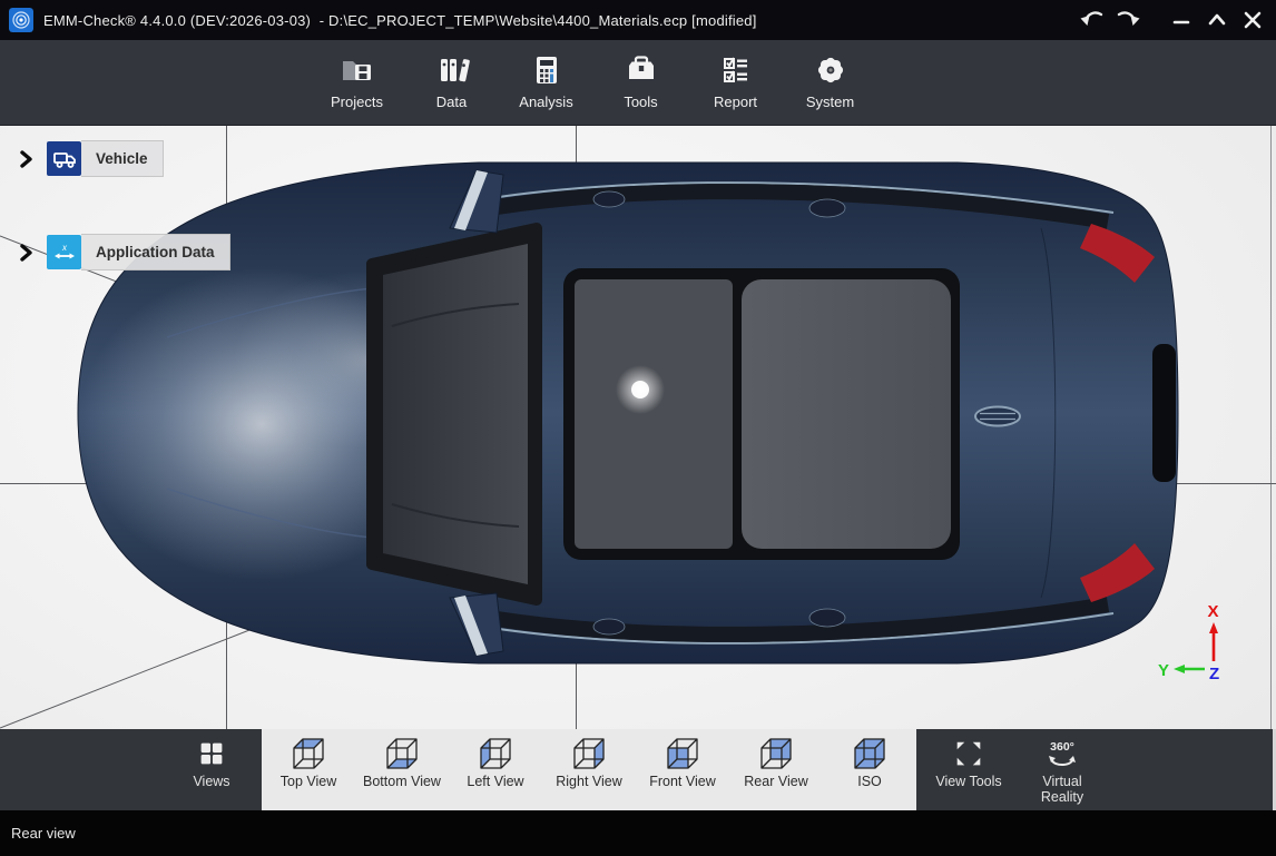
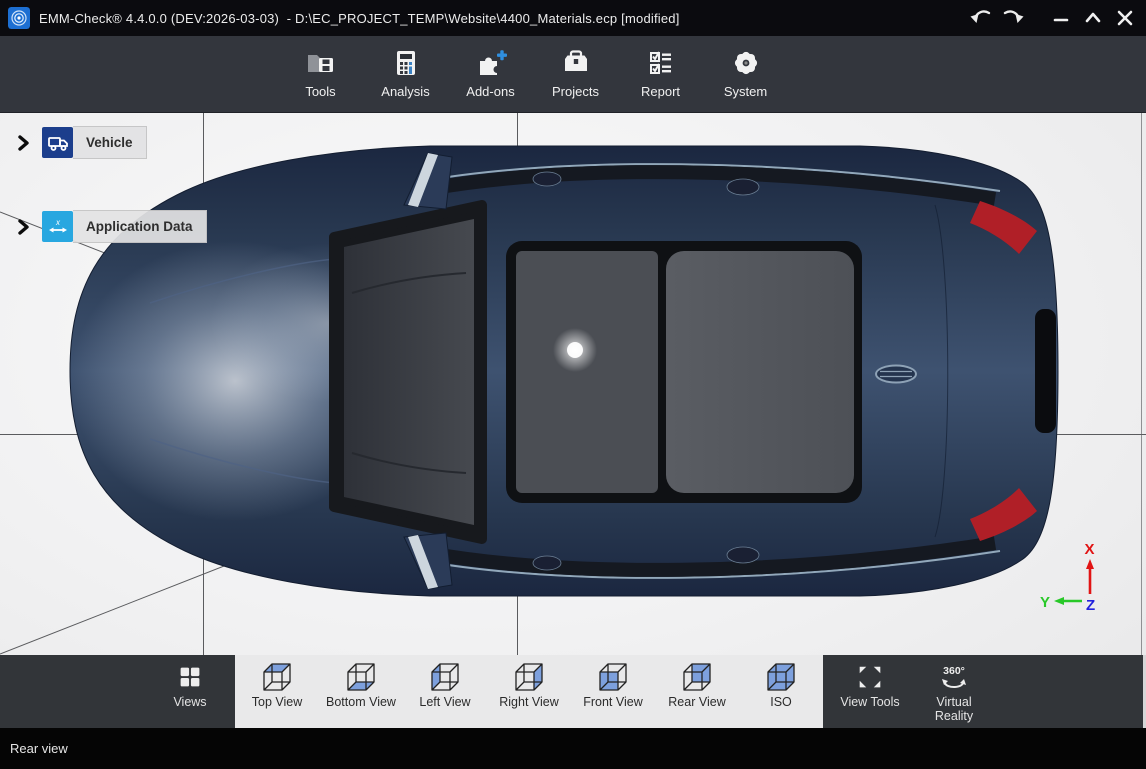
  EMM-Check® 4.4.0.0 (DEV:2026-03-03) - D:\EC_PROJECT_TEMP\Website\4400_Materials.ecp [modified]
- Projects
+ Tools
- Data
  Analysis
+ Add-ons
- Tools
+ Projects
  Report
  System
  X
  Y
  Z
  Vehicle
  x
  Application Data
  Views
  Top View
  Bottom View
  Left View
  Right View
  Front View
  Rear View
  ISO
  View Tools
  360°
  Virtual Reality
  Rear view
